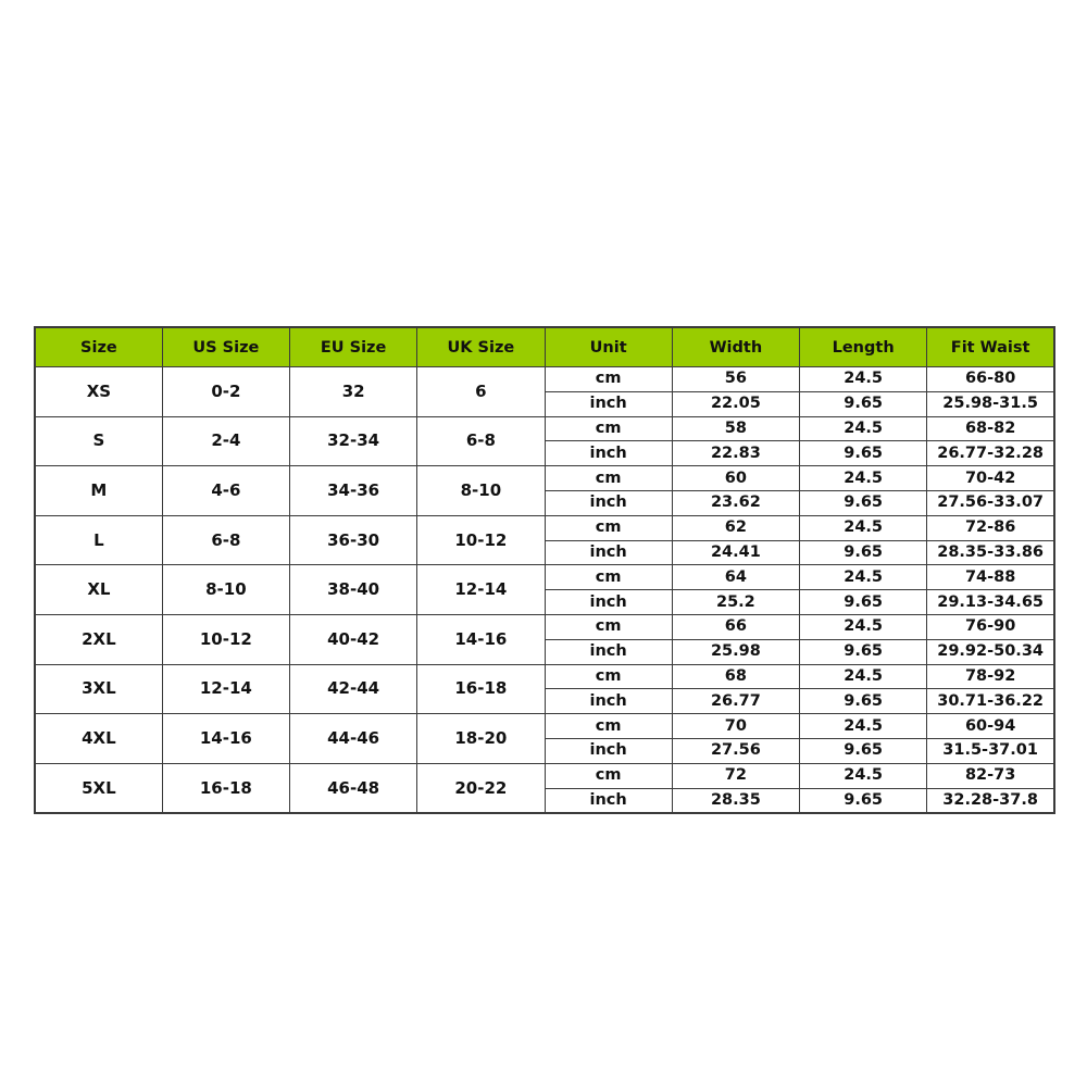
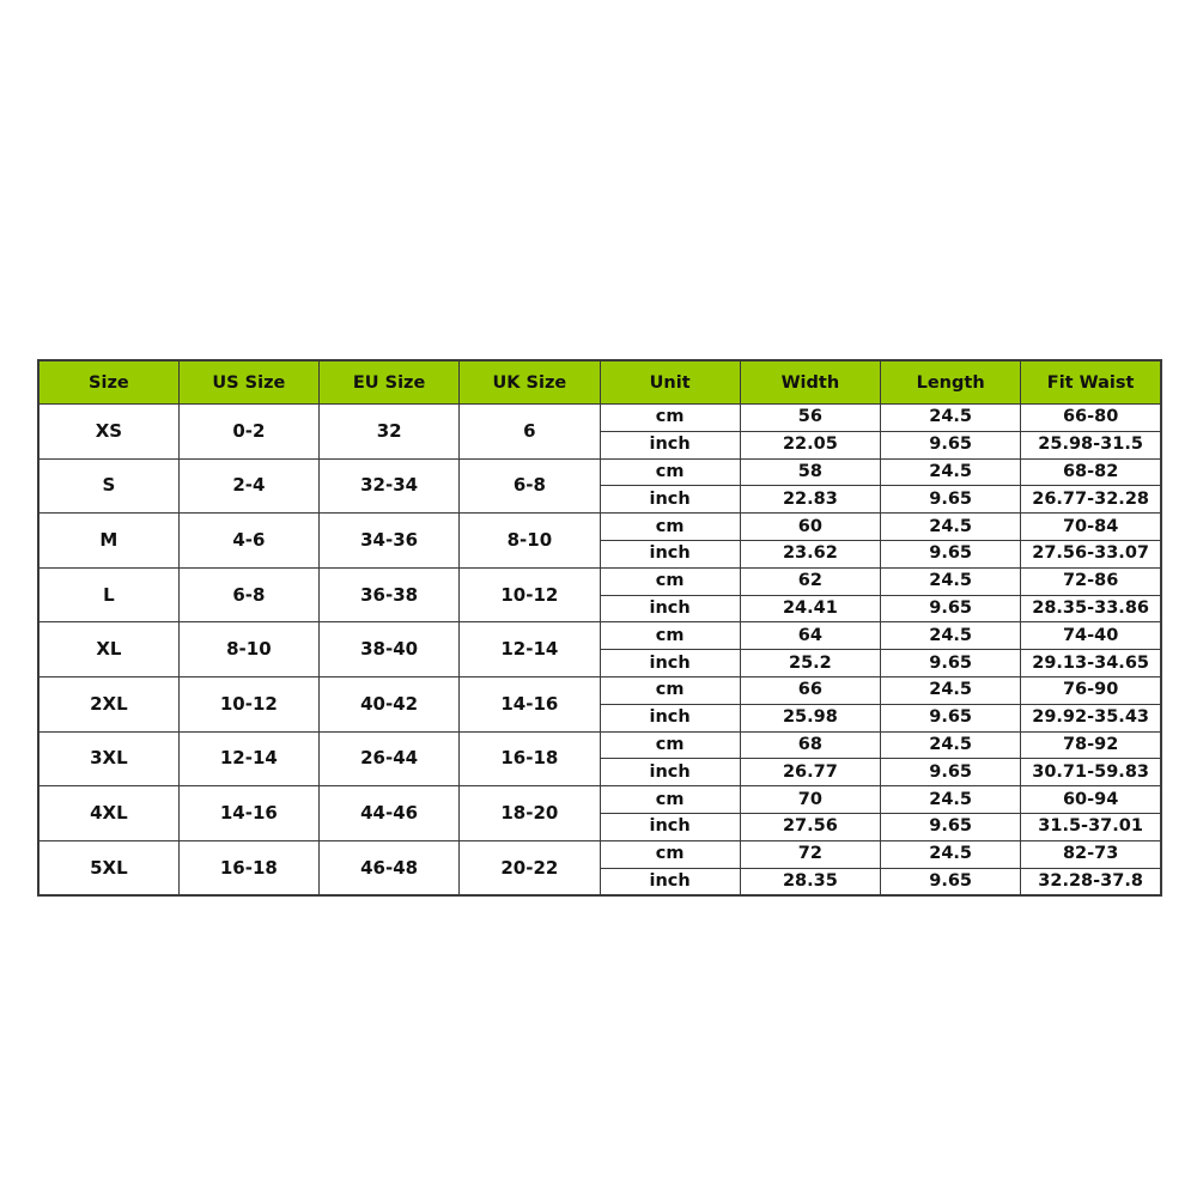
  Size	US Size	EU Size	UK Size	Unit	Width	Length	Fit Waist
  XS	0-2	32	6	cm	56	24.5	66-80
  inch	22.05	9.65	25.98-31.5
  S	2-4	32-34	6-8	cm	58	24.5	68-82
  inch	22.83	9.65	26.77-32.28
- M	4-6	34-36	8-10	cm	60	24.5	70-42
+ M	4-6	34-36	8-10	cm	60	24.5	70-84
  inch	23.62	9.65	27.56-33.07
- L	6-8	36-30	10-12	cm	62	24.5	72-86
+ L	6-8	36-38	10-12	cm	62	24.5	72-86
  inch	24.41	9.65	28.35-33.86
- XL	8-10	38-40	12-14	cm	64	24.5	74-88
+ XL	8-10	38-40	12-14	cm	64	24.5	74-40
  inch	25.2	9.65	29.13-34.65
  2XL	10-12	40-42	14-16	cm	66	24.5	76-90
- inch	25.98	9.65	29.92-50.34
+ inch	25.98	9.65	29.92-35.43
- 3XL	12-14	42-44	16-18	cm	68	24.5	78-92
+ 3XL	12-14	26-44	16-18	cm	68	24.5	78-92
- inch	26.77	9.65	30.71-36.22
+ inch	26.77	9.65	30.71-59.83
  4XL	14-16	44-46	18-20	cm	70	24.5	60-94
  inch	27.56	9.65	31.5-37.01
  5XL	16-18	46-48	20-22	cm	72	24.5	82-73
  inch	28.35	9.65	32.28-37.8
